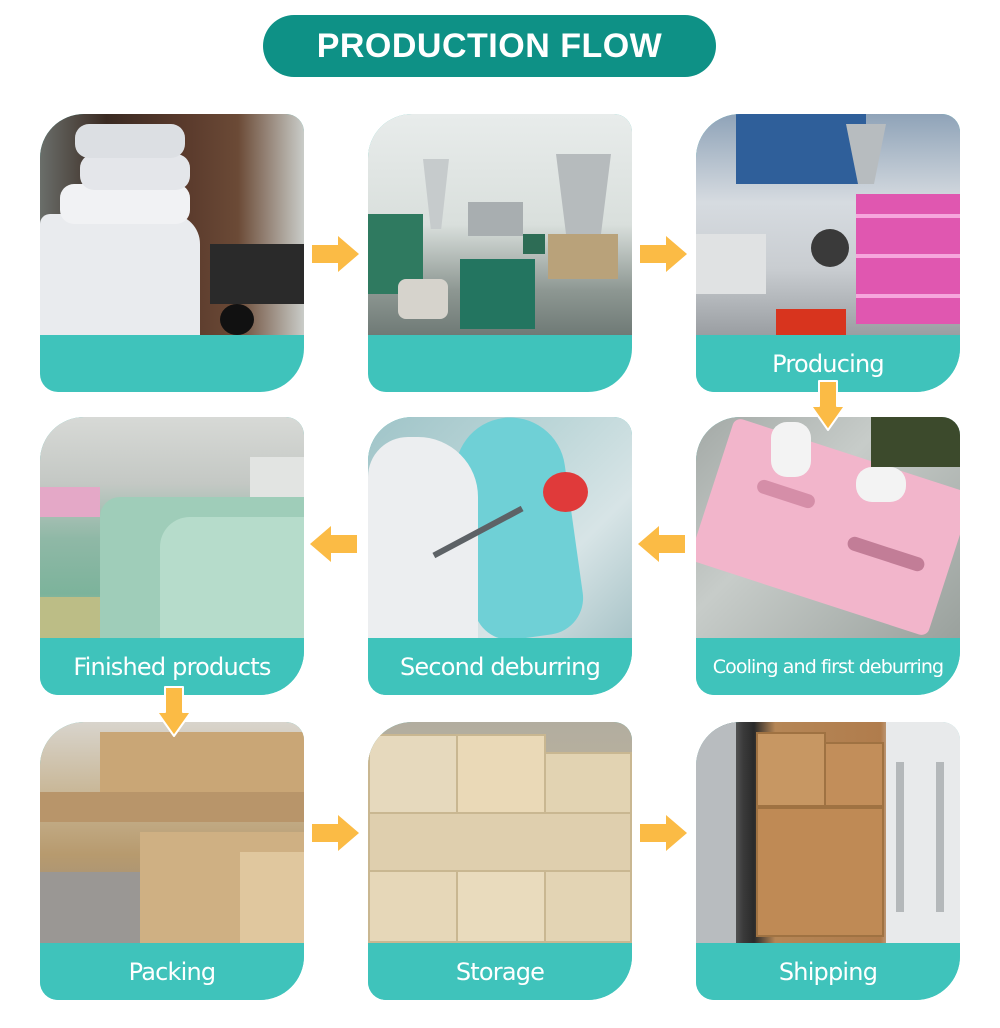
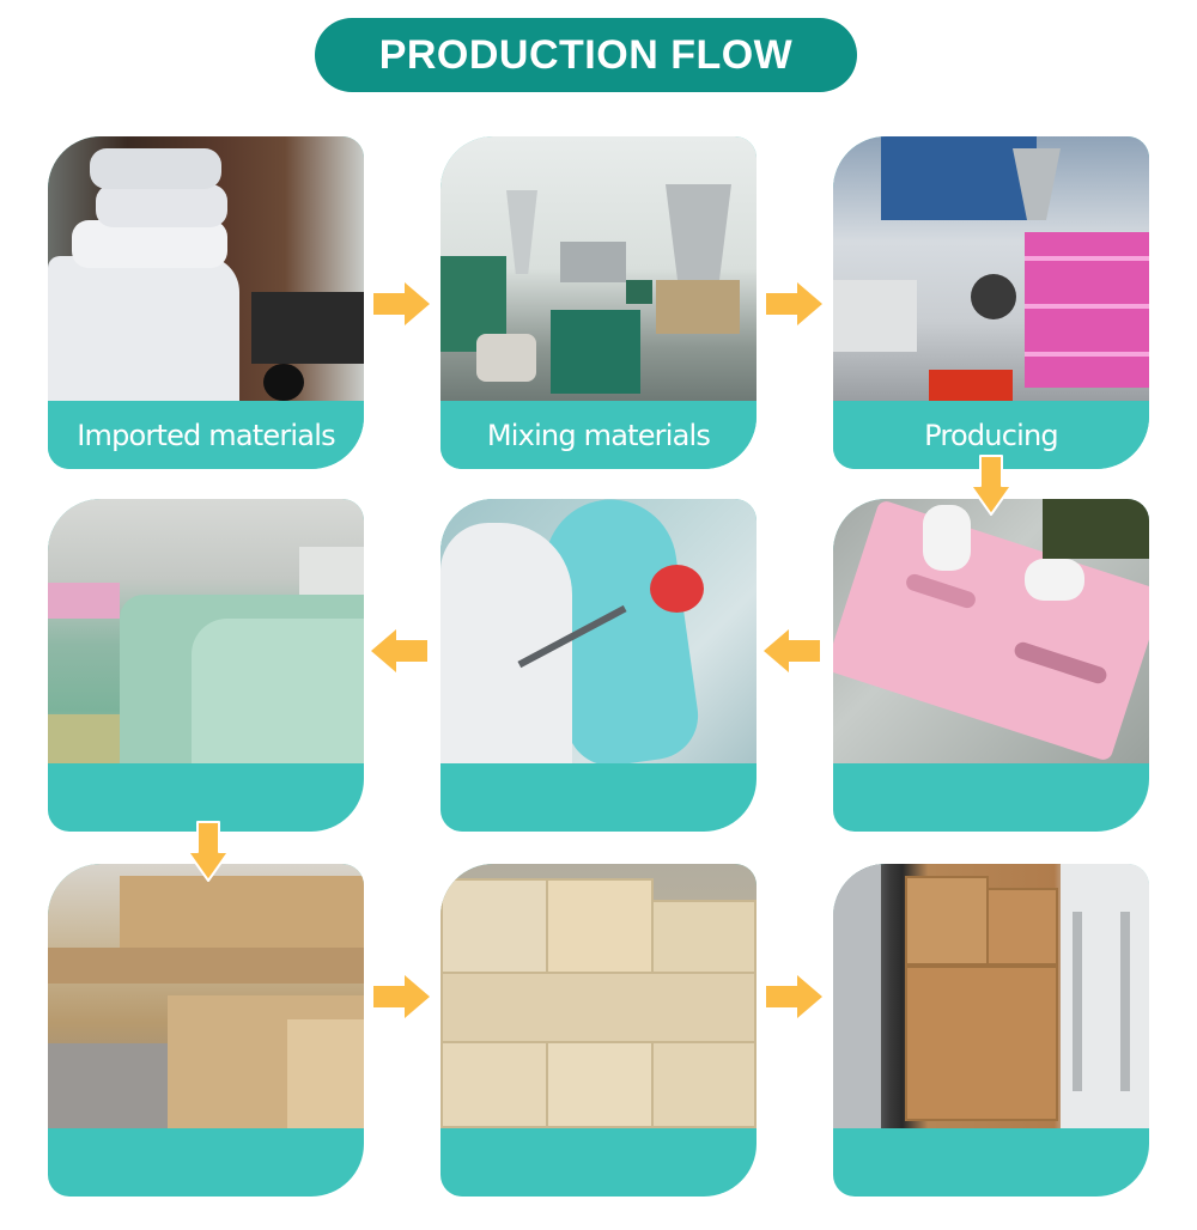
  PRODUCTION FLOW
+ Imported materials
+ Mixing materials
  Producing
- Finished products
- Second deburring
- Cooling and first deburring
- Packing
- Storage
- Shipping
